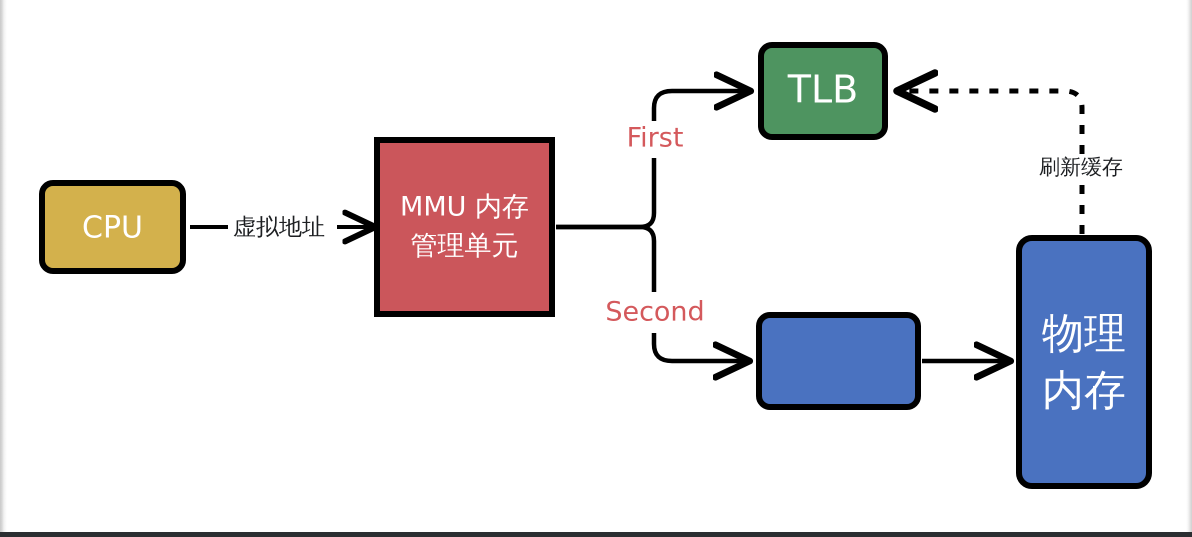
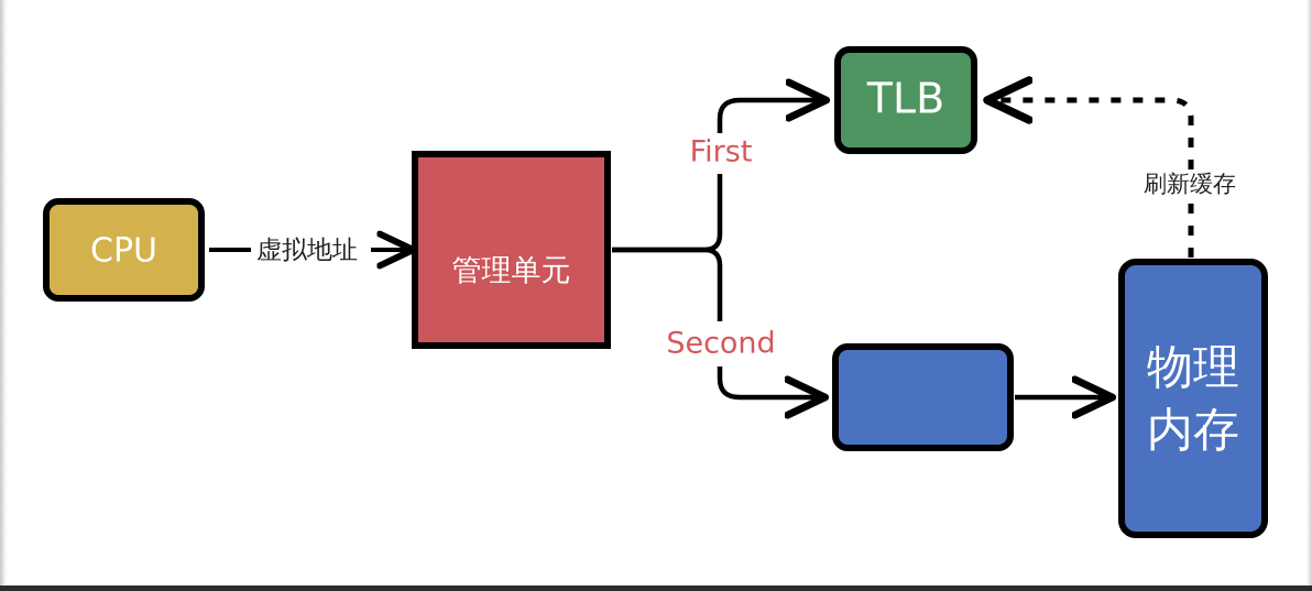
  CPU
- MMU 内存
  管理单元
  TLB
  物理
  内存
  虚拟地址
  First
  Second
  刷新缓存
